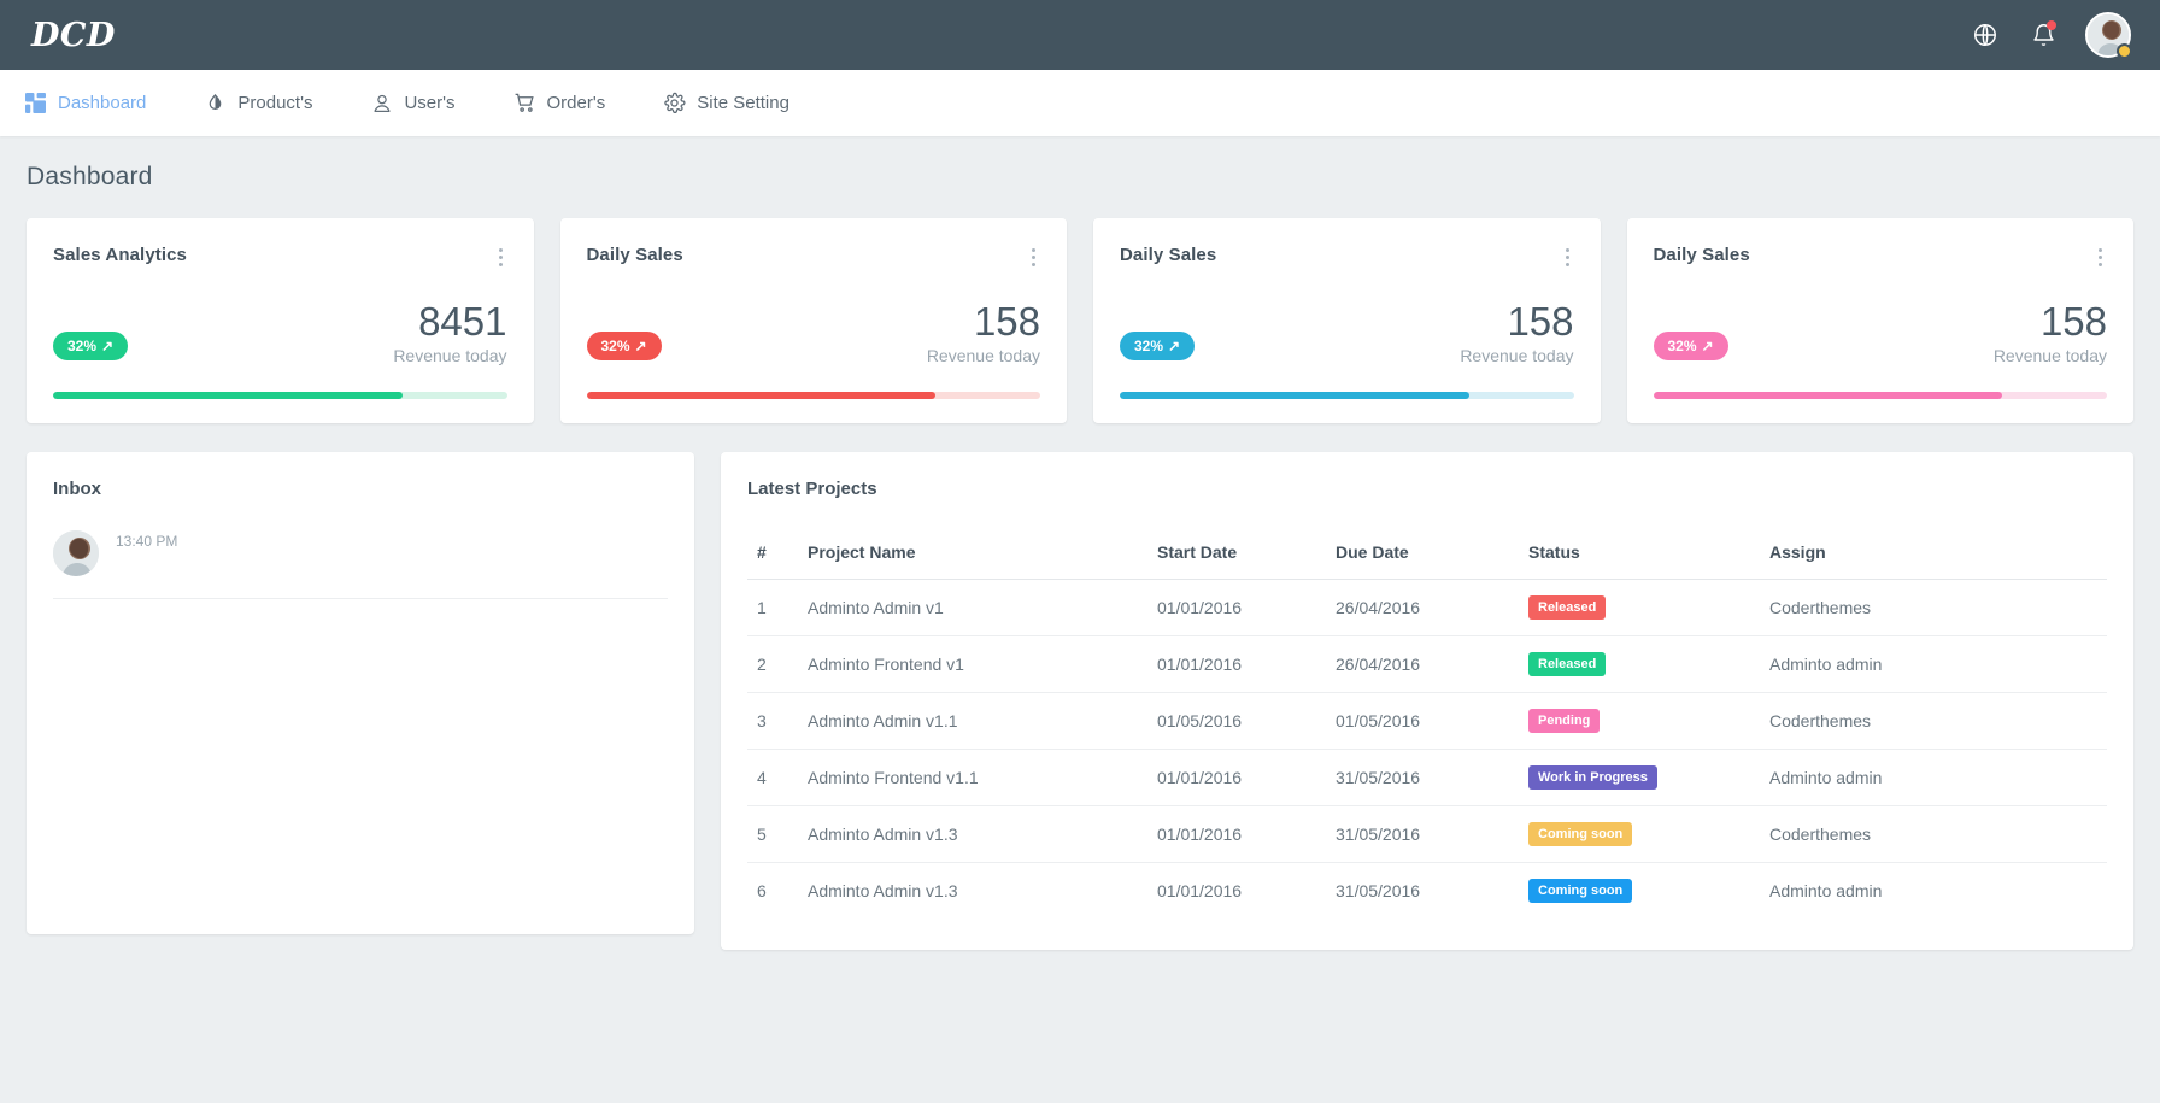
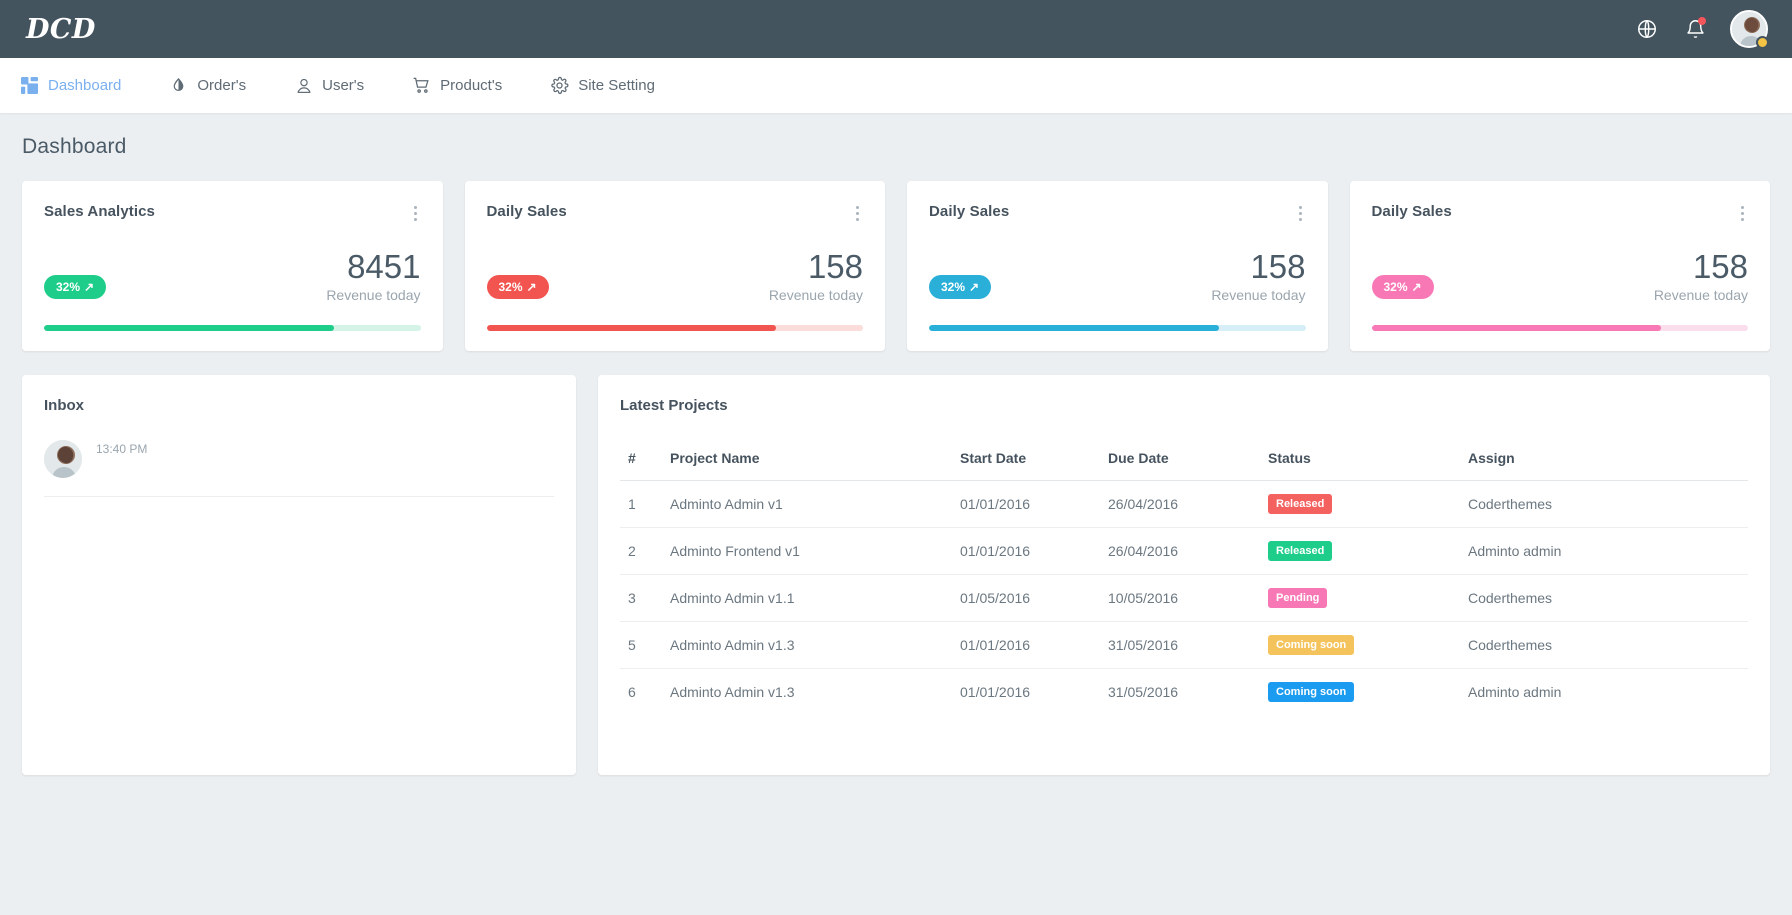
  DCD
  Dashboard
- Product's
+ Order's
  User's
- Order's
+ Product's
  Site Setting
  Dashboard
  Sales Analytics
  32%
  ↗
  8451
  Revenue today
  Daily Sales
  32%
  ↗
  158
  Revenue today
  Daily Sales
  32%
  ↗
  158
  Revenue today
  Daily Sales
  32%
  ↗
  158
  Revenue today
  Inbox
  13:40 PM
  Latest Projects
  #	Project Name	Start Date	Due Date	Status	Assign
  1	Adminto Admin v1	01/01/2016	26/04/2016	Released	Coderthemes
  2	Adminto Frontend v1	01/01/2016	26/04/2016	Released	Adminto admin
- 3	Adminto Admin v1.1	01/05/2016	01/05/2016	Pending	Coderthemes
+ 3	Adminto Admin v1.1	01/05/2016	10/05/2016	Pending	Coderthemes
- 4	Adminto Frontend v1.1	01/01/2016	31/05/2016	Work in Progress	Adminto admin
  5	Adminto Admin v1.3	01/01/2016	31/05/2016	Coming soon	Coderthemes
  6	Adminto Admin v1.3	01/01/2016	31/05/2016	Coming soon	Adminto admin
